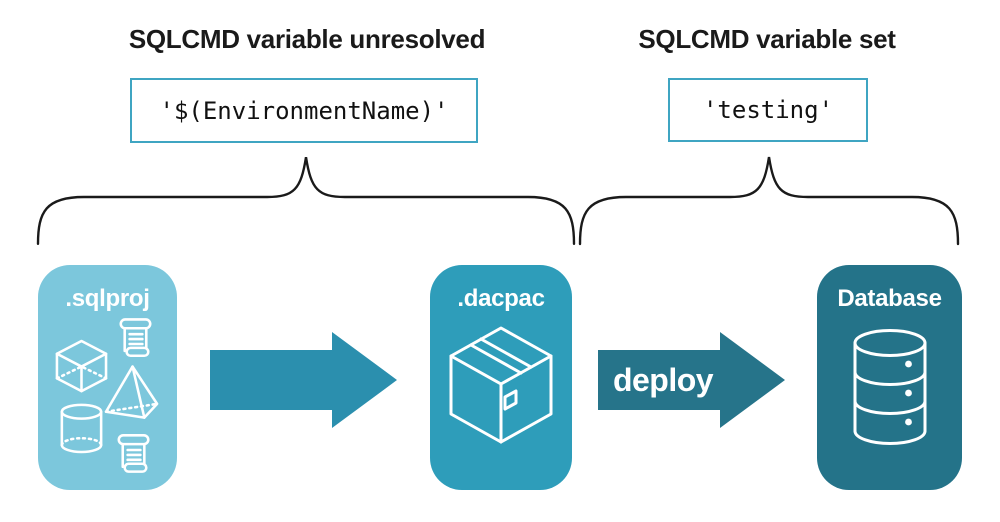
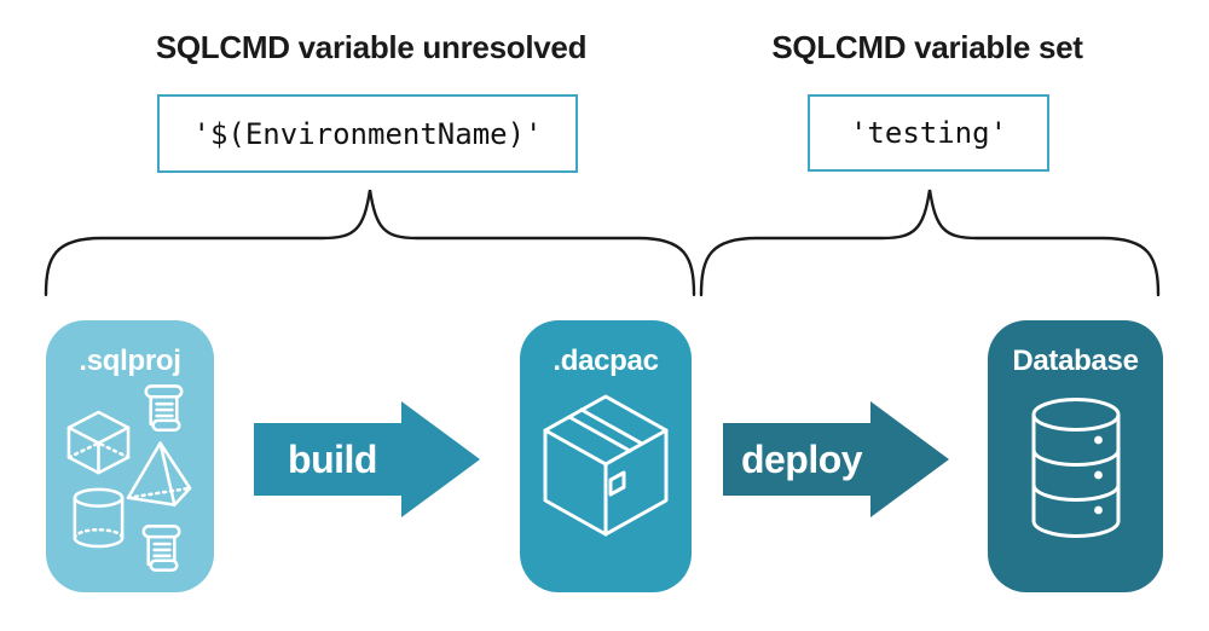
  SQLCMD variable unresolved
  SQLCMD variable set
  '$(EnvironmentName)'
  'testing'
  .sqlproj
+ build
  .dacpac
  deploy
  Database
